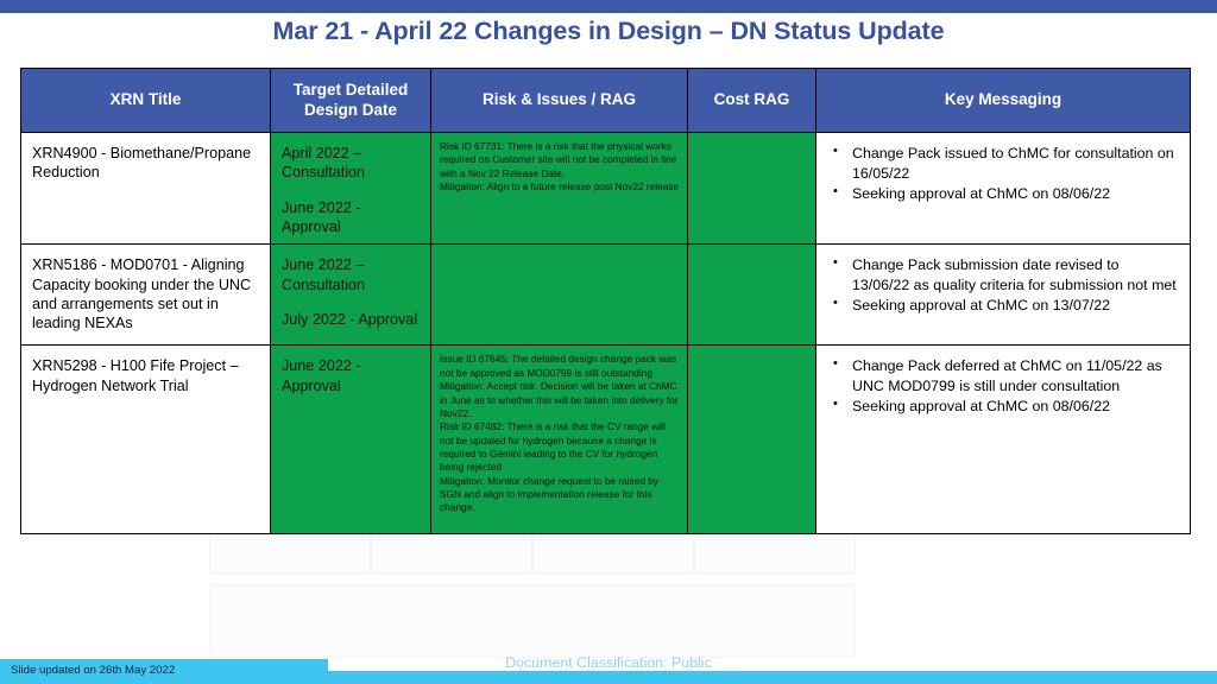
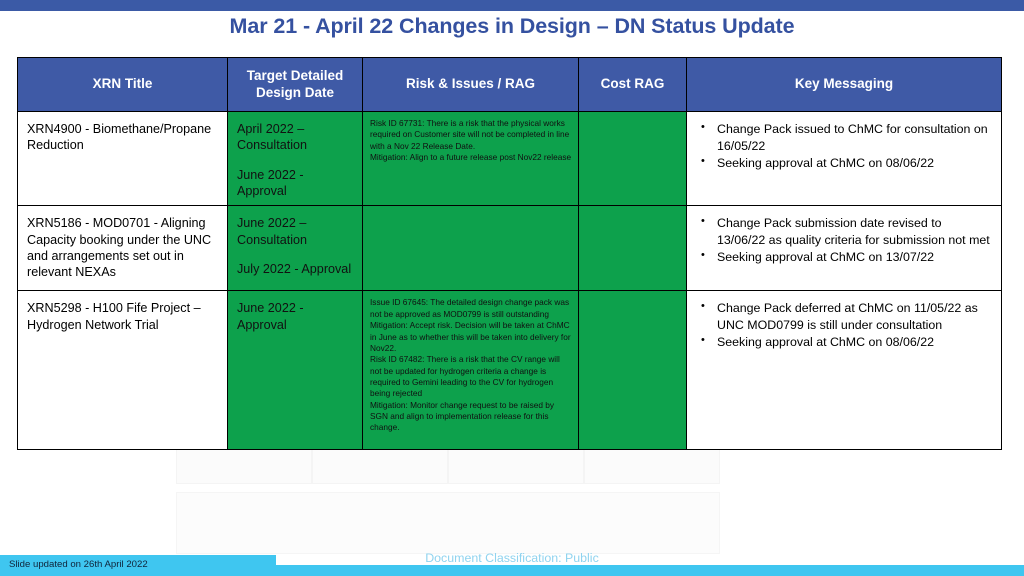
  Mar 21 - April 22 Changes in Design – DN Status Update
  XRN Title	Target Detailed Design Date	Risk & Issues / RAG	Cost RAG	Key Messaging
  XRN4900 - Biomethane/Propane Reduction	April 2022 – Consultation June 2022 - Approval	Risk ID 67731: There is a risk that the physical works required on Customer site will not be completed in line with a Nov 22 Release Date. Mitigation: Align to a future release post Nov22 release		Change Pack issued to ChMC for consultation on 16/05/22 Seeking approval at ChMC on 08/06/22
- XRN5186 - MOD0701 - Aligning Capacity booking under the UNC and arrangements set out in leading NEXAs	June 2022 – Consultation July 2022 - Approval			Change Pack submission date revised to 13/06/22 as quality criteria for submission not met Seeking approval at ChMC on 13/07/22
+ XRN5186 - MOD0701 - Aligning Capacity booking under the UNC and arrangements set out in relevant NEXAs	June 2022 – Consultation July 2022 - Approval			Change Pack submission date revised to 13/06/22 as quality criteria for submission not met Seeking approval at ChMC on 13/07/22
- XRN5298 - H100 Fife Project – Hydrogen Network Trial	June 2022 - Approval	Issue ID 67645: The detailed design change pack was not be approved as MOD0799 is still outstanding Mitigation: Accept risk. Decision will be taken at ChMC in June as to whether this will be taken into delivery for Nov22. Risk ID 67482: There is a risk that the CV range will not be updated for hydrogen because a change is required to Gemini leading to the CV for hydrogen being rejected Mitigation: Monitor change request to be raised by SGN and align to implementation release for this change.		Change Pack deferred at ChMC on 11/05/22 as UNC MOD0799 is still under consultation Seeking approval at ChMC on 08/06/22
+ XRN5298 - H100 Fife Project – Hydrogen Network Trial	June 2022 - Approval	Issue ID 67645: The detailed design change pack was not be approved as MOD0799 is still outstanding Mitigation: Accept risk. Decision will be taken at ChMC in June as to whether this will be taken into delivery for Nov22. Risk ID 67482: There is a risk that the CV range will not be updated for hydrogen criteria a change is required to Gemini leading to the CV for hydrogen being rejected Mitigation: Monitor change request to be raised by SGN and align to implementation release for this change.		Change Pack deferred at ChMC on 11/05/22 as UNC MOD0799 is still under consultation Seeking approval at ChMC on 08/06/22
  Document Classification: Public
- Slide updated on 26th May 2022
+ Slide updated on 26th April 2022
